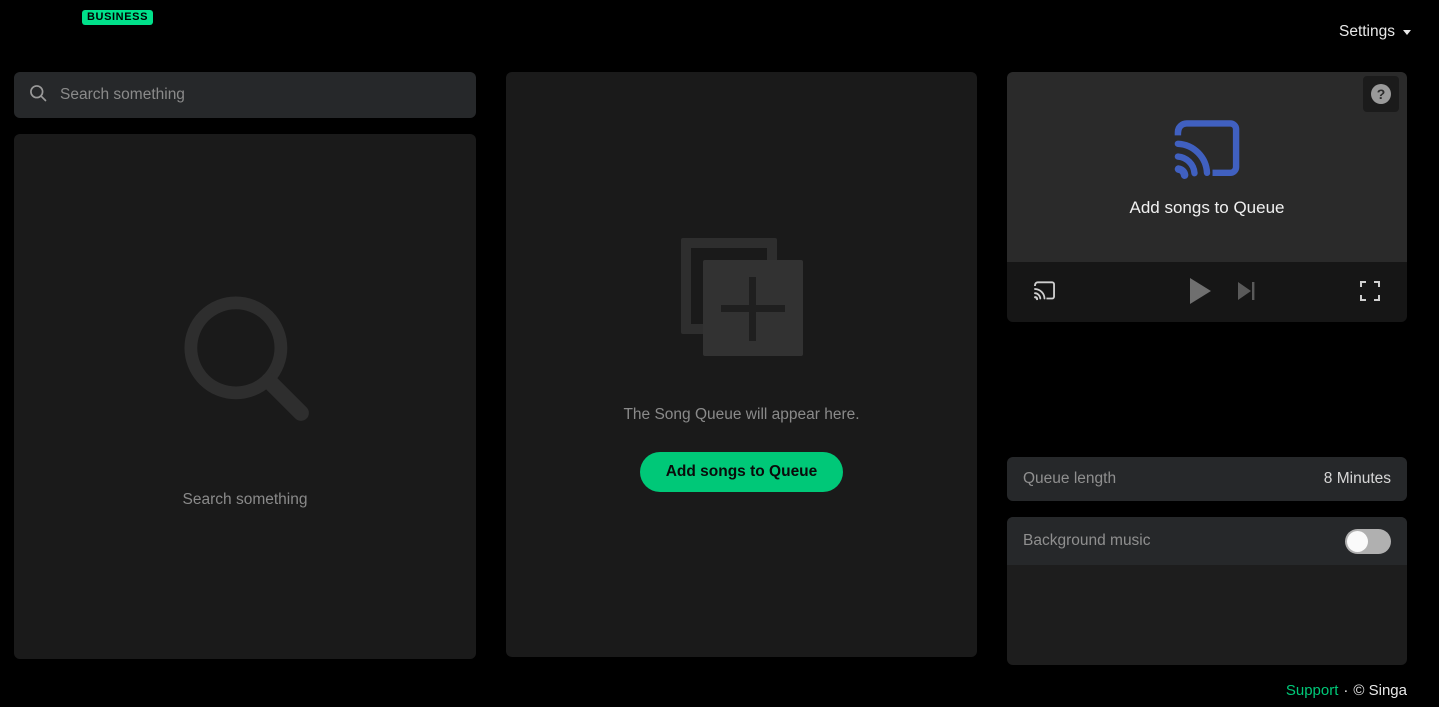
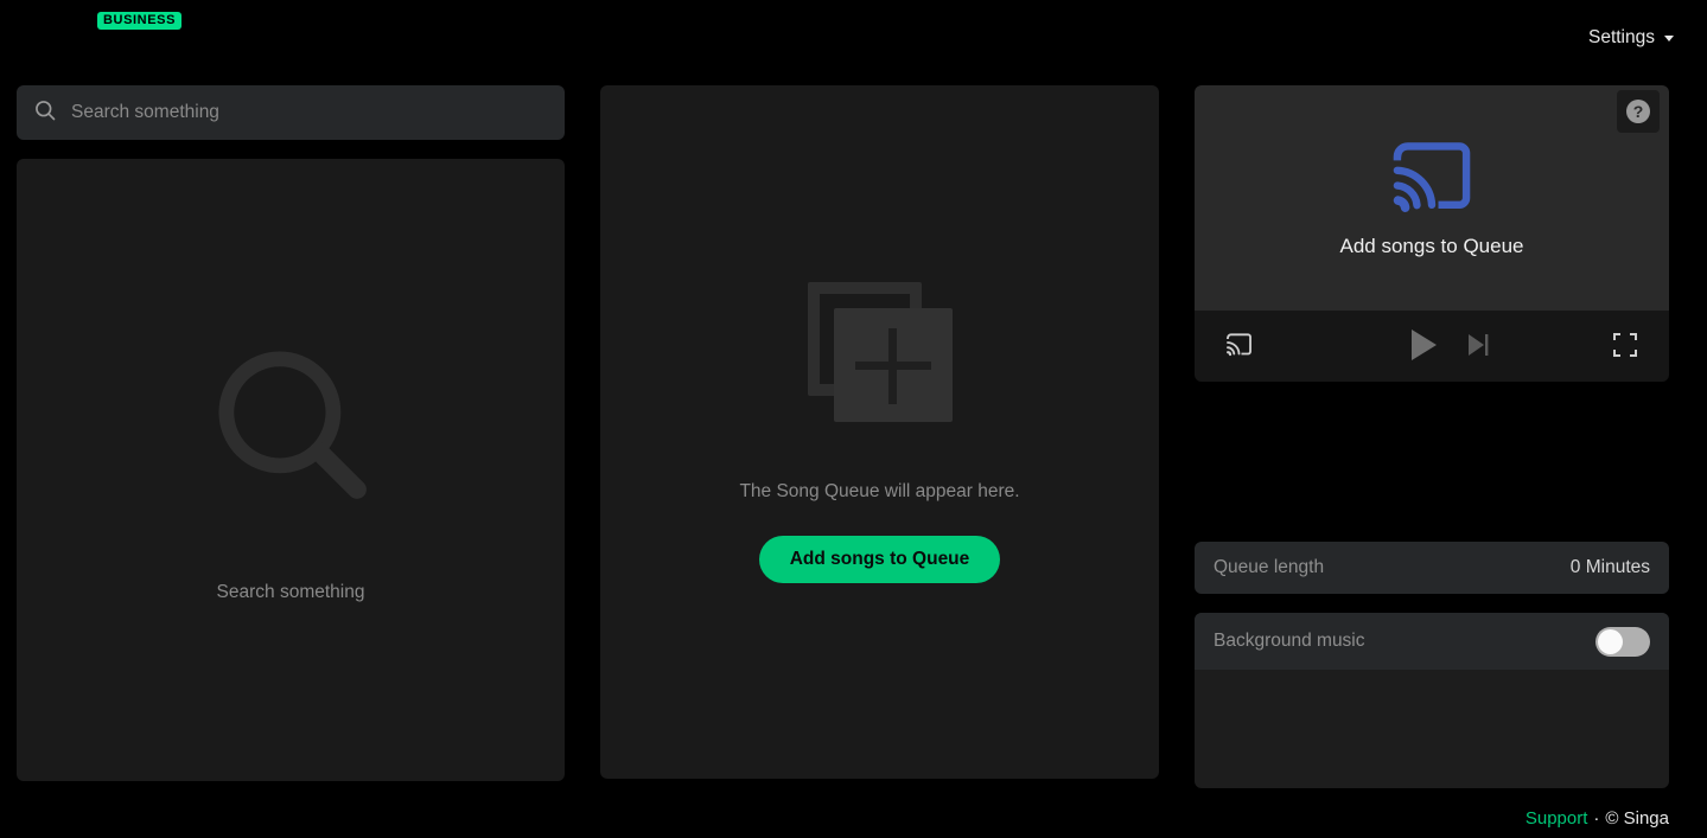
  BUSINESS
  Settings
  Search something
  Search something
  The Song Queue will appear here.
  Add songs to Queue
  Add songs to Queue
  ?
  Queue length
- 8 Minutes
+ 0 Minutes
  Background music
  Support
  ·
  © Singa
